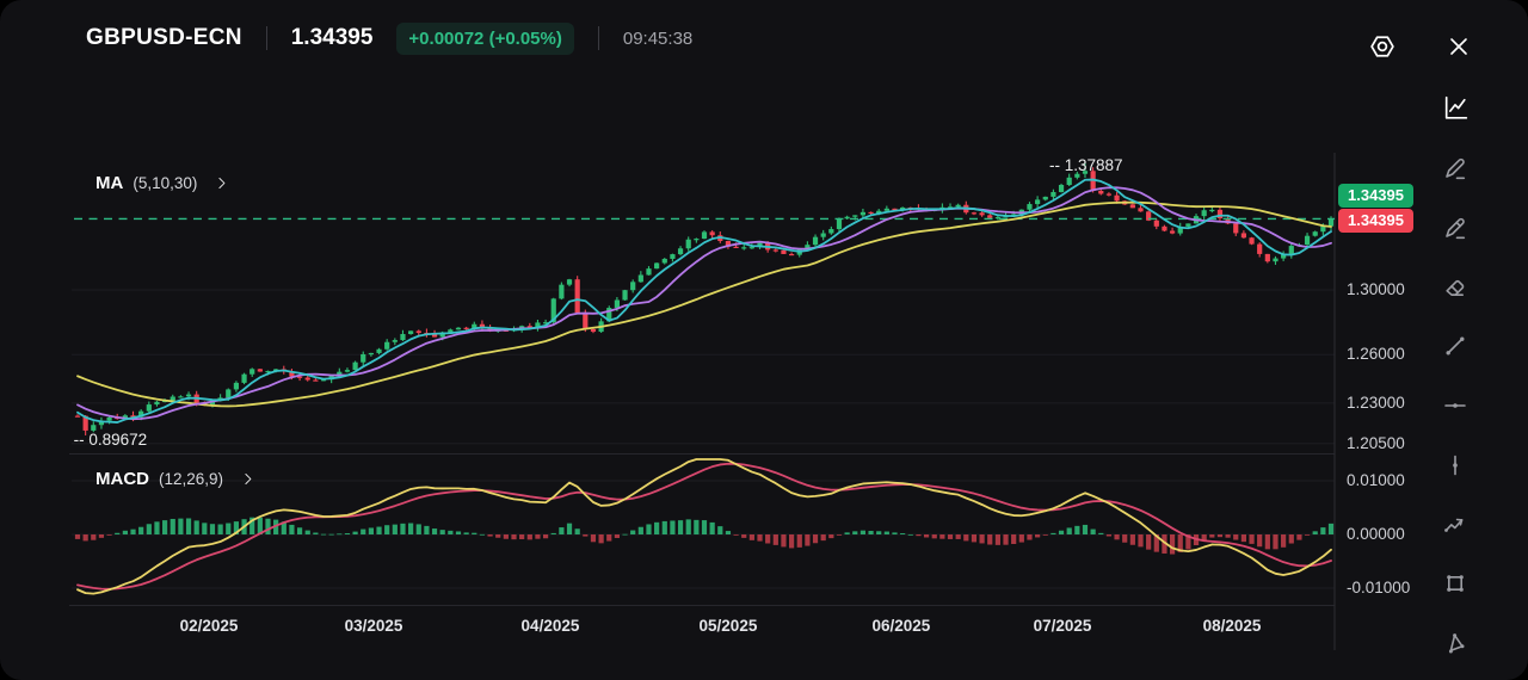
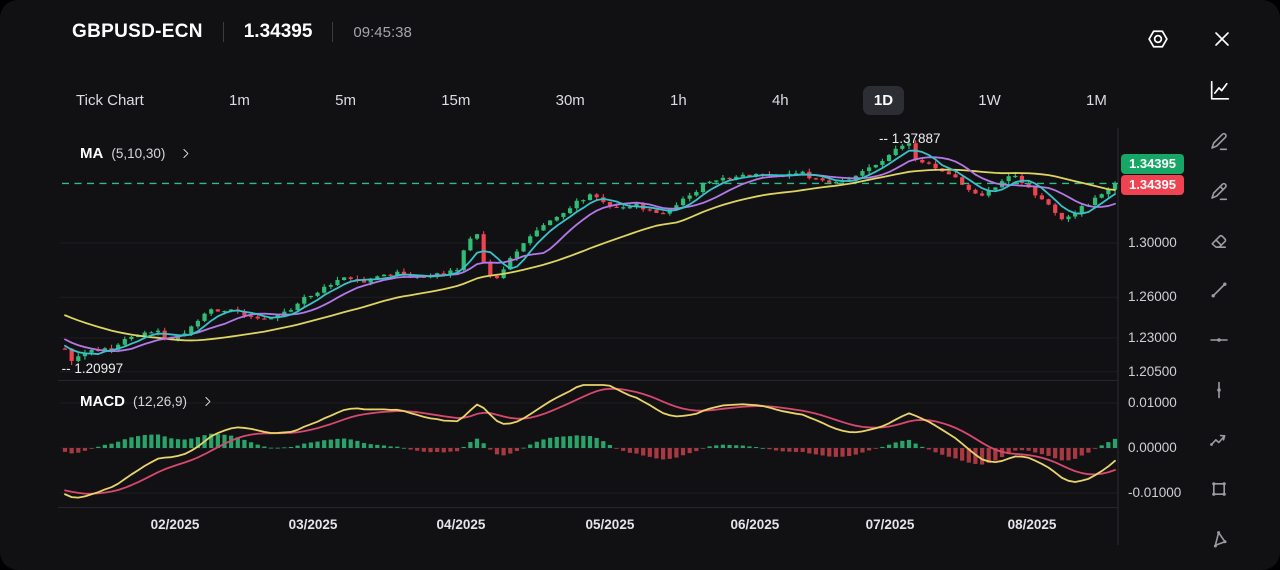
  GBPUSD-ECN
  1.34395
- +0.00072 (+0.05%)
  09:45:38
+ Tick Chart
+ 1m
+ 5m
+ 15m
+ 30m
+ 1h
+ 4h
+ 1D
+ 1W
+ 1M
  MA
  (5,10,30)
  MACD
  (12,26,9)
  -- 1.37887
- -- 0.89672
+ -- 1.20997
  1.34395
  1.34395
  02/2025
  03/2025
  04/2025
  05/2025
  06/2025
  07/2025
  08/2025
  1.30000
  1.26000
  1.23000
  1.20500
  0.01000
  0.00000
  -0.01000
